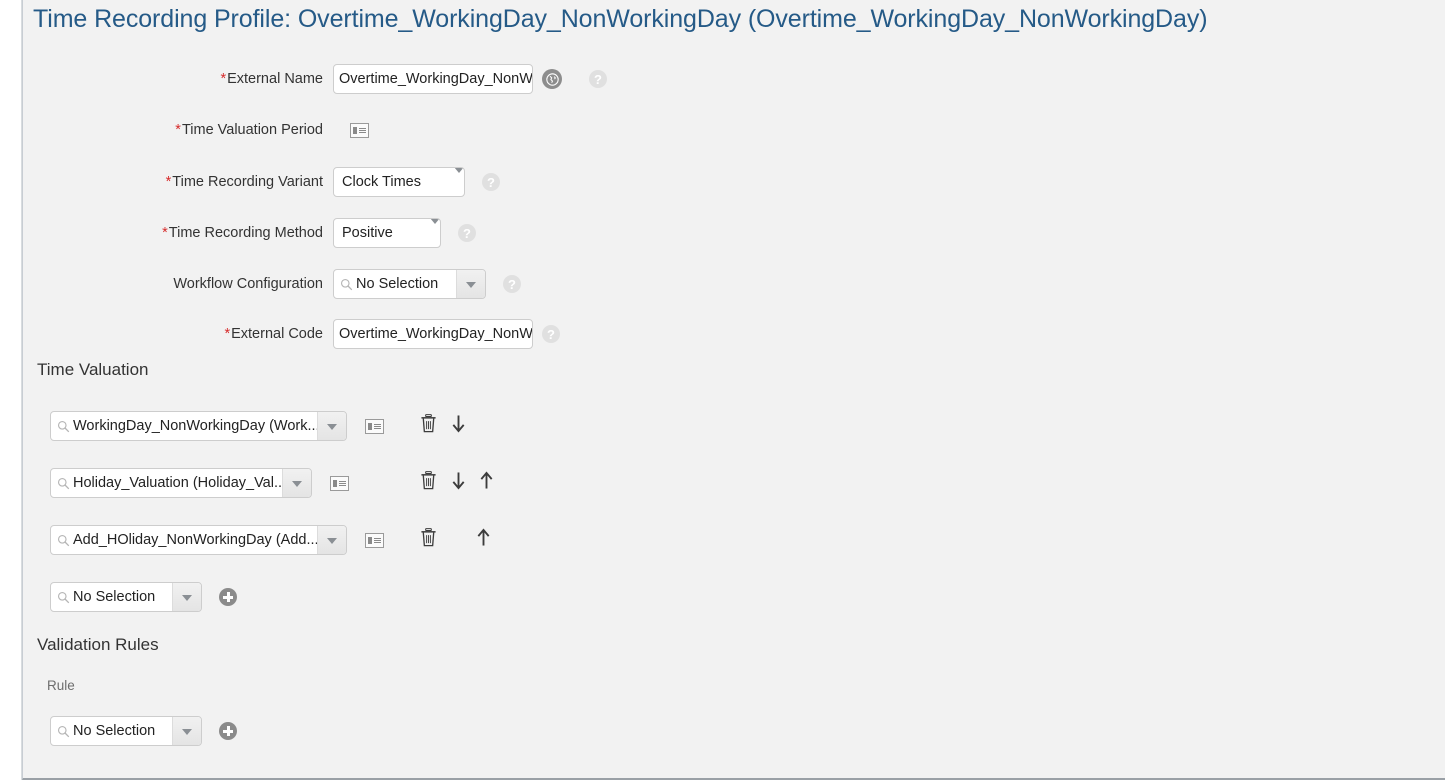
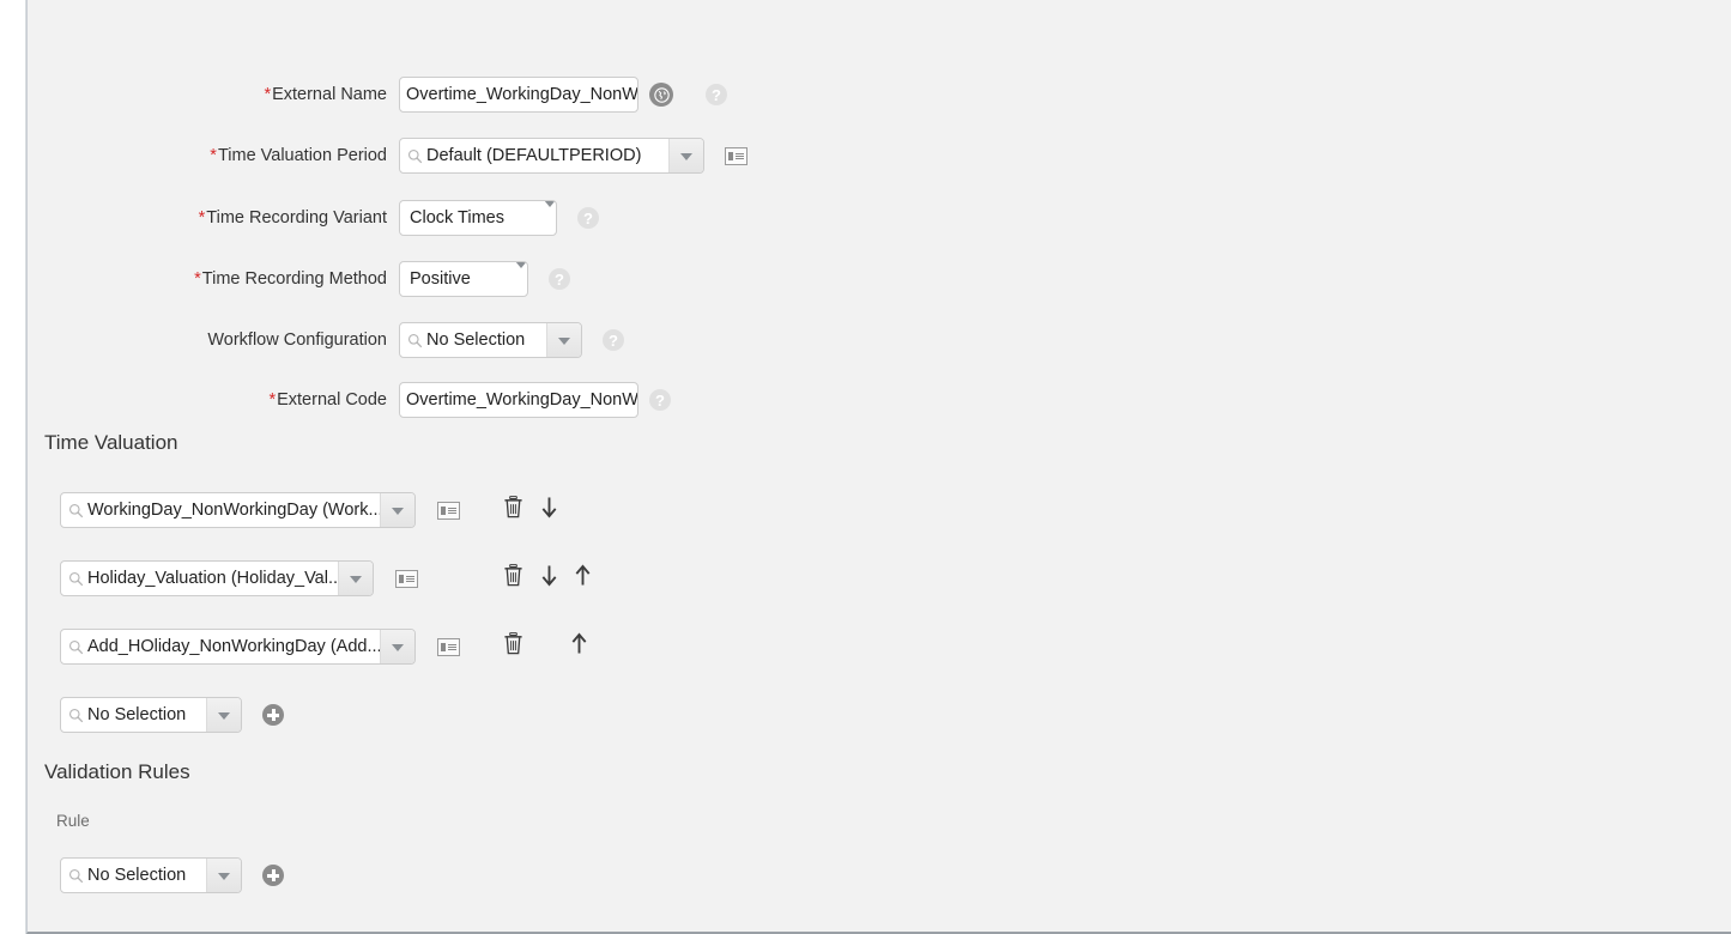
- Time Recording Profile: Overtime_WorkingDay_NonWorkingDay (Overtime_WorkingDay_NonWorkingDay)
  *External Name
  Overtime_WorkingDay_NonW
  ?
  *Time Valuation Period
+ Default (DEFAULTPERIOD)
  *Time Recording Variant
  Clock Times
  ?
  *Time Recording Method
  Positive
  ?
  Workflow Configuration
  No Selection
  ?
  *External Code
  Overtime_WorkingDay_NonW
  ?
  Time Valuation
  WorkingDay_NonWorkingDay (Work..
  Holiday_Valuation (Holiday_Val..
  Add_HOliday_NonWorkingDay (Add..
  No Selection
  Validation Rules
  Rule
  No Selection
